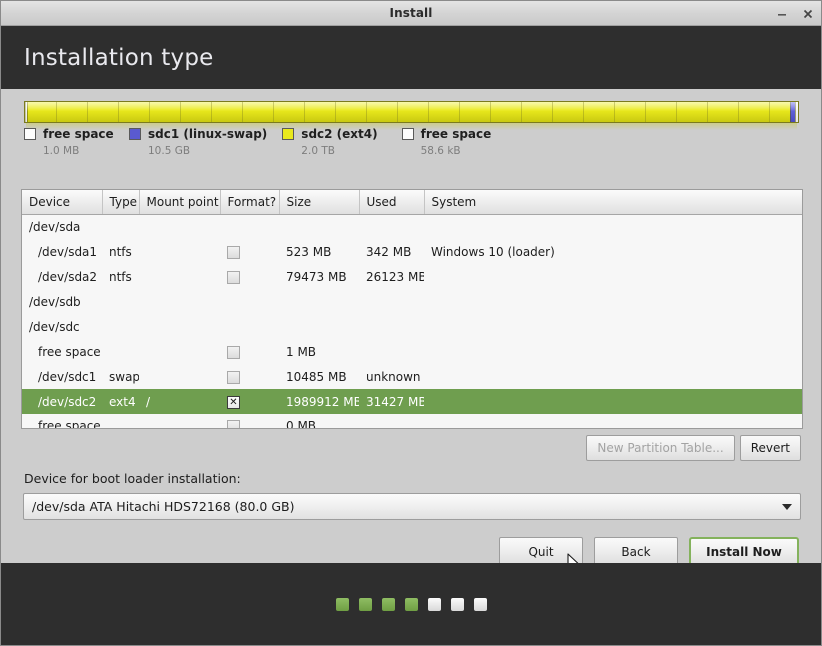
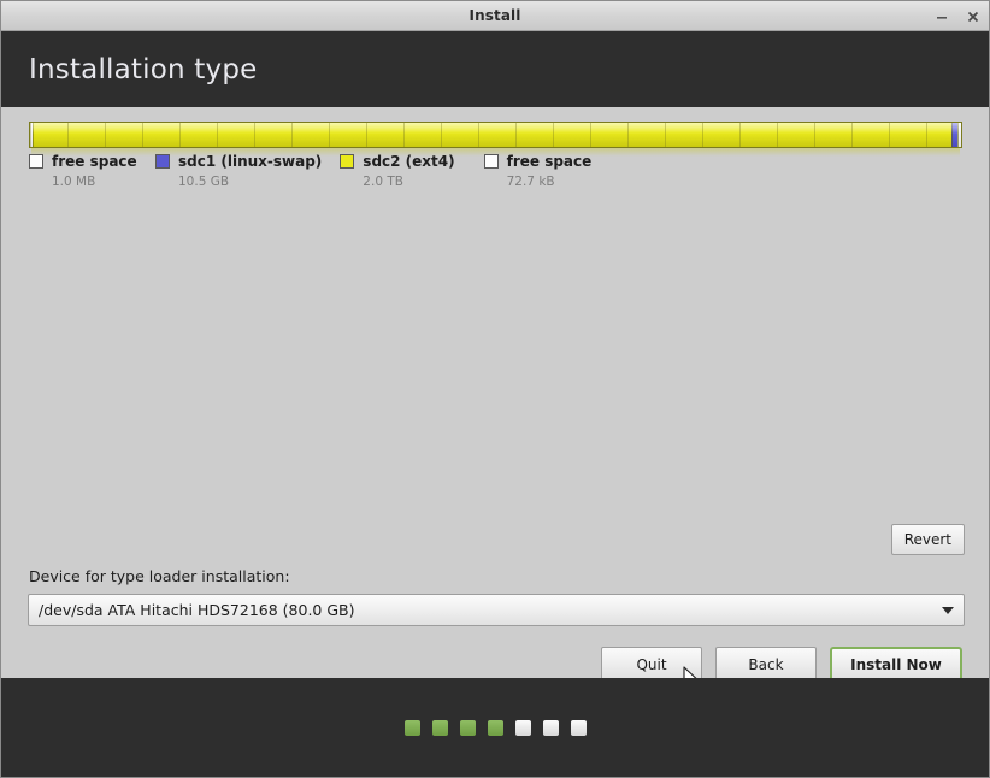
  Install
  Installation type
  free space
  1.0 MB
  sdc1 (linux-swap)
  10.5 GB
  sdc2 (ext4)
  2.0 TB
  free space
- 58.6 kB
+ 72.7 kB
- Device	Type	Mount point	Format?	Size	Used	System
- /dev/sda
- /dev/sda1	ntfs			523 MB	342 MB	Windows 10 (loader)
- /dev/sda2	ntfs			79473 MB	26123 MB
- /dev/sdb
- /dev/sdc
- free space				1 MB
- /dev/sdc1	swap			10485 MB	unknown
- /dev/sdc2	ext4	/		1989912 MB	31427 MB
- free space				0 MB
- New Partition Table...
  Revert
- Device for boot loader installation:
+ Device for type loader installation:
  /dev/sda ATA Hitachi HDS72168 (80.0 GB)
  Quit
  Back
  Install Now
